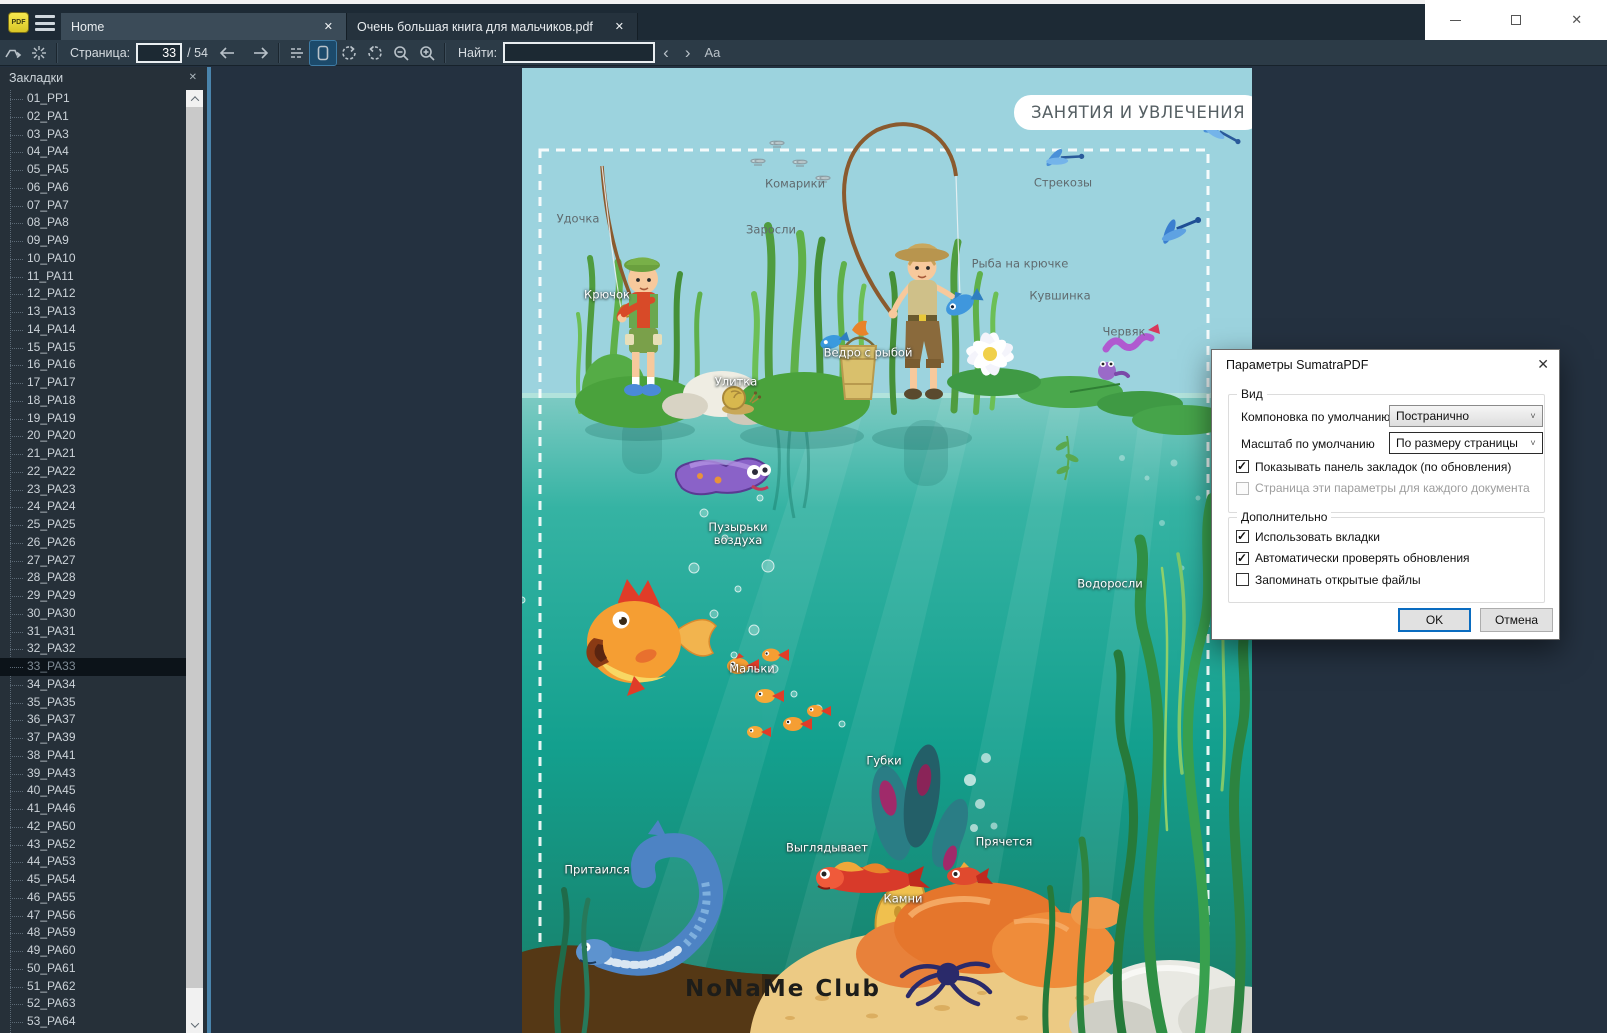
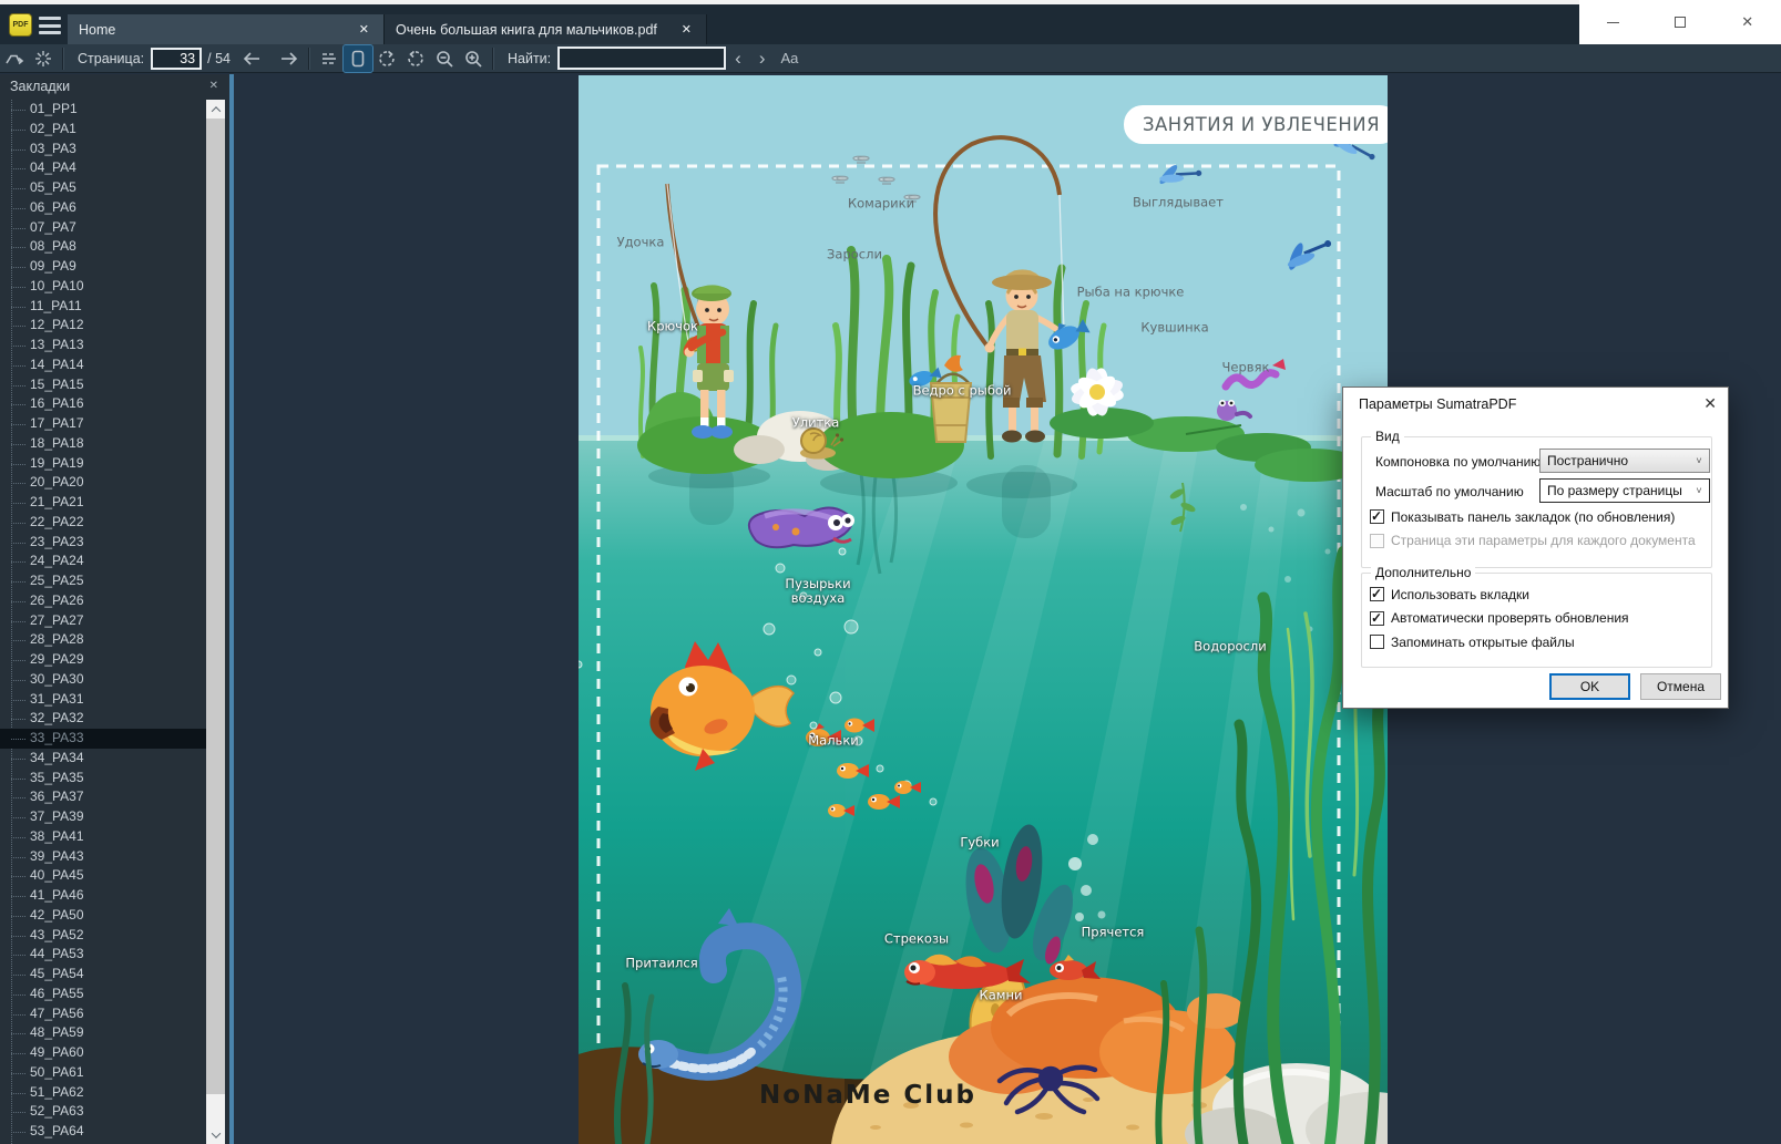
  Home
  ✕
  Очень большая книга для мальчиков.pdf
  ✕
  ✕
  Страница:
  33
  / 54
  Найти:
  ‹
  ›
  Aa
  Закладки
  ✕
  01_PP1
  02_PA1
  03_PA3
  04_PA4
  05_PA5
  06_PA6
  07_PA7
  08_PA8
  09_PA9
  10_PA10
  11_PA11
  12_PA12
  13_PA13
  14_PA14
  15_PA15
  16_PA16
  17_PA17
  18_PA18
  19_PA19
  20_PA20
  21_PA21
  22_PA22
  23_PA23
  24_PA24
  25_PA25
  26_PA26
  27_PA27
  28_PA28
  29_PA29
  30_PA30
  31_PA31
  32_PA32
  33_PA33
  34_PA34
  35_PA35
  36_PA37
  37_PA39
  38_PA41
  39_PA43
  40_PA45
  41_PA46
  42_PA50
  43_PA52
  44_PA53
  45_PA54
  46_PA55
  47_PA56
  48_PA59
  49_PA60
  50_PA61
  51_PA62
  52_PA63
  53_PA64
  ЗАНЯТИЯ И УВЛЕЧЕНИЯ
  Удочка
  Комарики
- Стрекозы
+ Выглядывает
  Заросли
  Крючок
  Рыба на крючке
  Кувшинка
  Червяк
  Ведро с рыбой
  Улитка
  Пузырьки
  воздуха
  Мальки
  Водоросли
  Губки
- Выглядывает
+ Стрекозы
  Прячется
  Притаился
  Камни
  NoNaMe Club
  Параметры SumatraPDF
  ✕
  Вид
  Компоновка по умолчанию
  Постранично
  ˅
  Масштаб по умолчанию
  По размеру страницы
  ˅
  Показывать панель закладок (по обновления)
  Страница эти параметры для каждого документа
  Дополнительно
  Использовать вкладки
  Автоматически проверять обновления
  Запоминать открытые файлы
  OK
  Отмена
